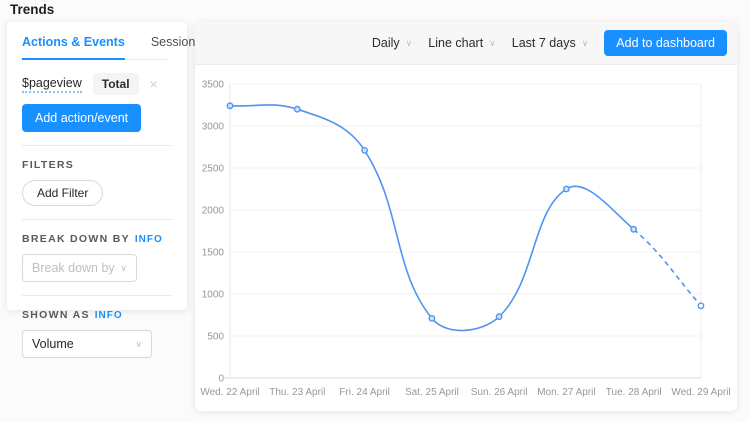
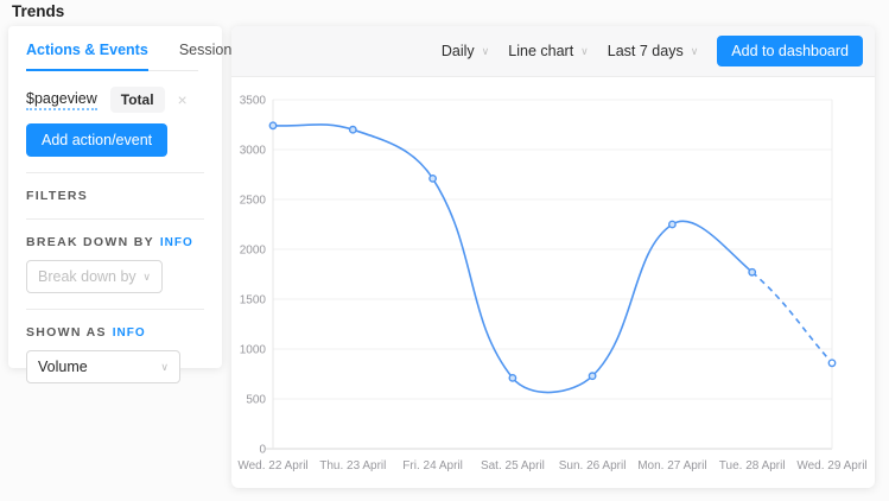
  Trends
  Actions & Events
  Session
  $pageview
  Total
  ×
  Add action/event
  FILTERS
- Add Filter
  BREAK DOWN BY INFO
  Break down by
  ∨
  SHOWN AS INFO
  Volume
  ∨
  Daily
  ∨
  Line chart
  ∨
  Last 7 days
  ∨
  Add to dashboard
  0
  500
  1000
  1500
  2000
  2500
  3000
  3500
  Wed. 22 April
  Thu. 23 April
  Fri. 24 April
  Sat. 25 April
  Sun. 26 April
  Mon. 27 April
  Tue. 28 April
  Wed. 29 April
